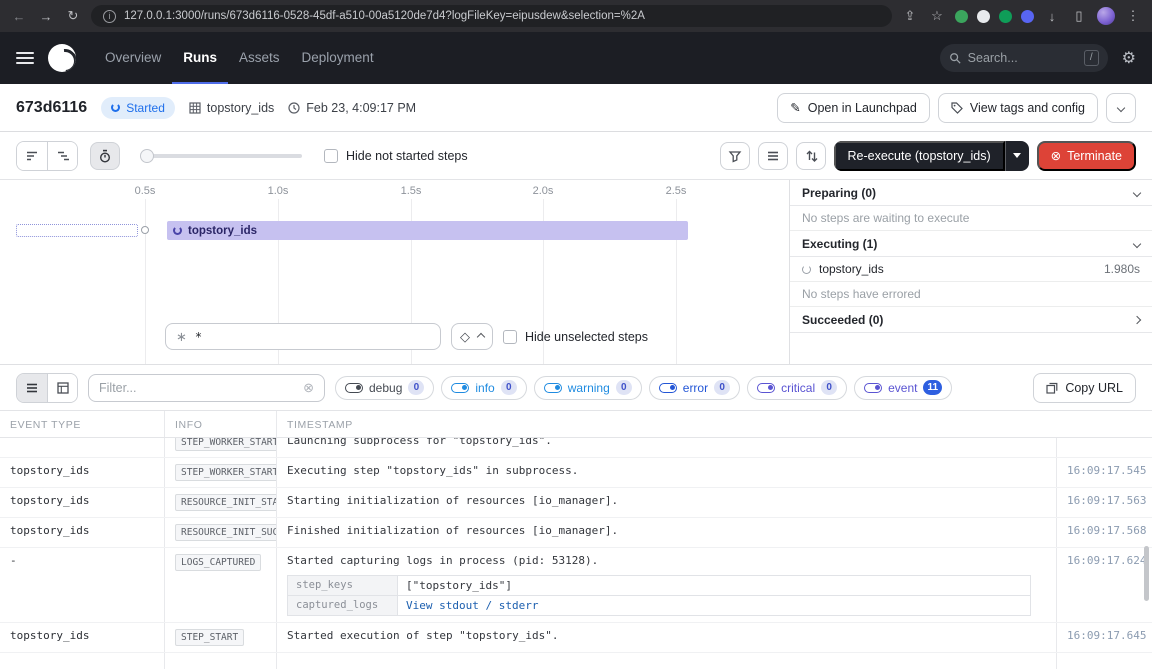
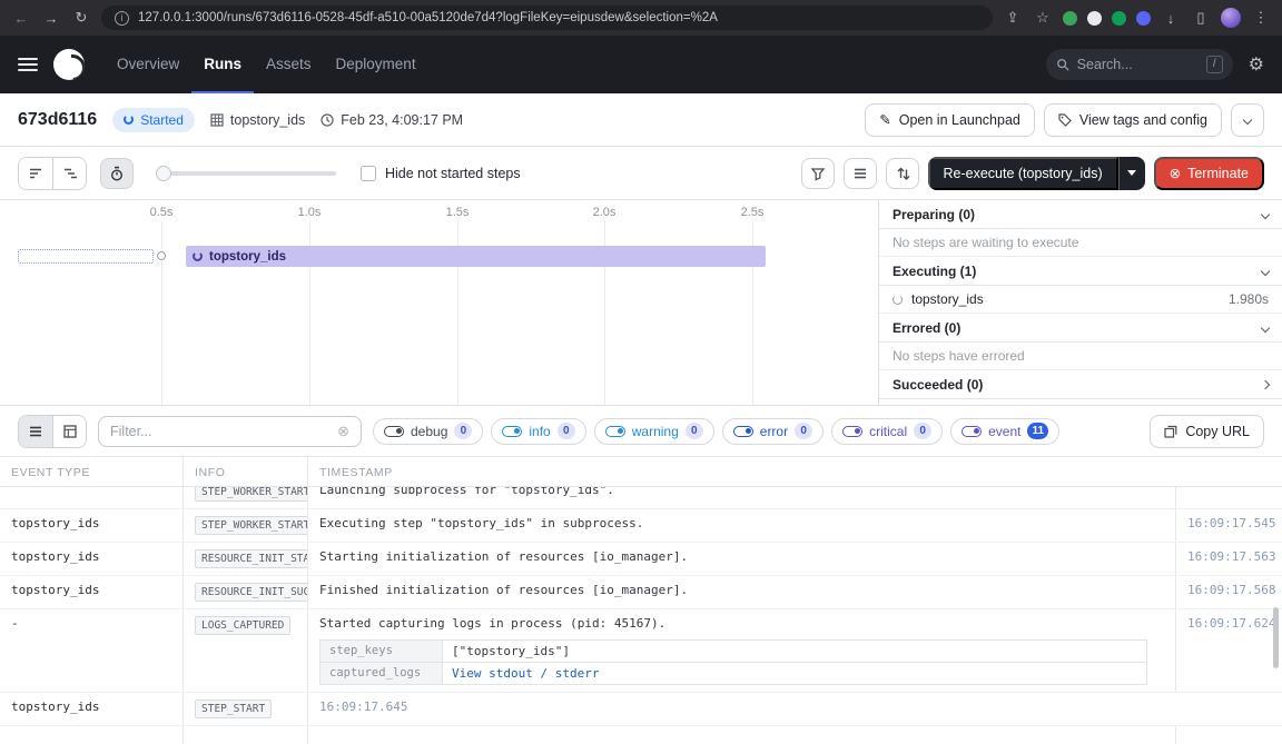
  ←
  →
  ↻
  i
  127.0.0.1:3000/runs/673d6116-0528-45df-a510-00a5120de7d4?logFileKey=eipusdew&selection=%2A
  ⇪
  ☆
  ↓
  ▯
  ⋮
  Overview
  Runs
  Assets
  Deployment
  Search...
  /
  ⚙
  673d6116
  Started
  topstory_ids
  Feb 23, 4:09:17 PM
  ✎
  Open in Launchpad
  View tags and config
  Hide not started steps
  Re-execute (topstory_ids)
  ⊗
  Terminate
  0.5s
  1.0s
  1.5s
  2.0s
  2.5s
  topstory_ids
- ∗
- *
- ◇
- Hide unselected steps
  Preparing (0)
  No steps are waiting to execute
  Executing (1)
  topstory_ids
  1.980s
+ Errored (0)
  No steps have errored
  Succeeded (0)
  Filter...
  ⊗
  debug
  0
  info
  0
  warning
  0
  error
  0
  critical
  0
  event
  11
  Copy URL
  EVENT TYPE
  INFO
  TIMESTAMP
  STEP_WORKER_START
  Launching subprocess for "topstory_ids".
  topstory_ids
  STEP_WORKER_START
  Executing step "topstory_ids" in subprocess.
  16:09:17.545
  topstory_ids
  RESOURCE_INIT_STA
  Starting initialization of resources [io_manager].
  16:09:17.563
  topstory_ids
  RESOURCE_INIT_SUC
  Finished initialization of resources [io_manager].
  16:09:17.568
  -
  LOGS_CAPTURED
- Started capturing logs in process (pid: 53128).
+ Started capturing logs in process (pid: 45167).
  step_keys
  ["topstory_ids"]
  captured_logs
  View stdout / stderr
  16:09:17.62
  topstory_ids
  STEP_START
- Started execution of step "topstory_ids".
  16:09:17.645
